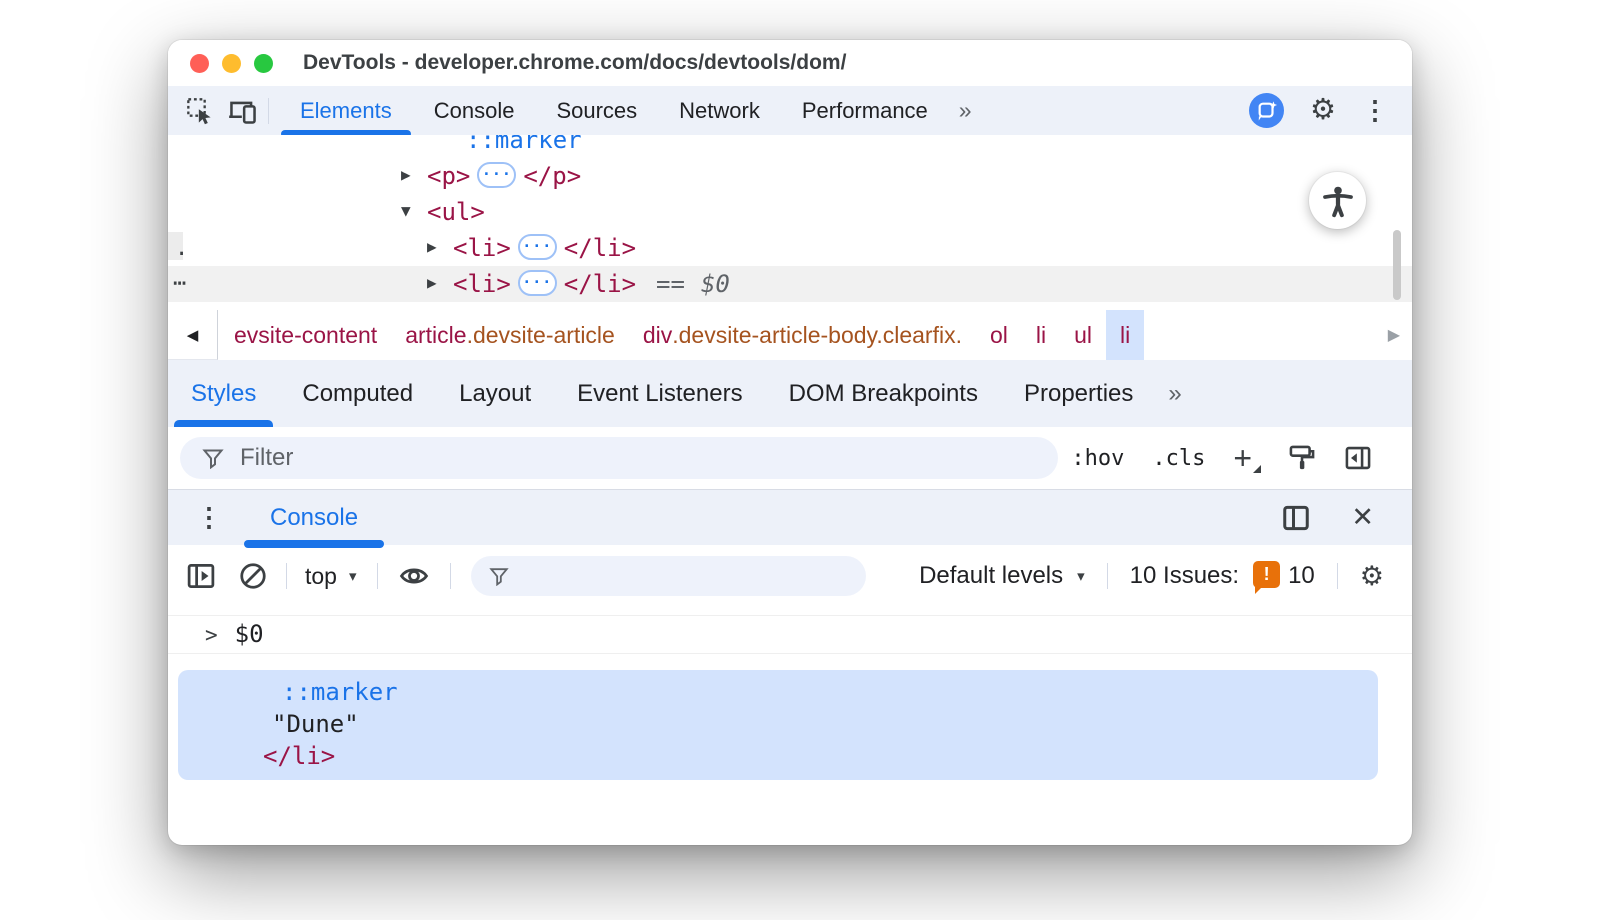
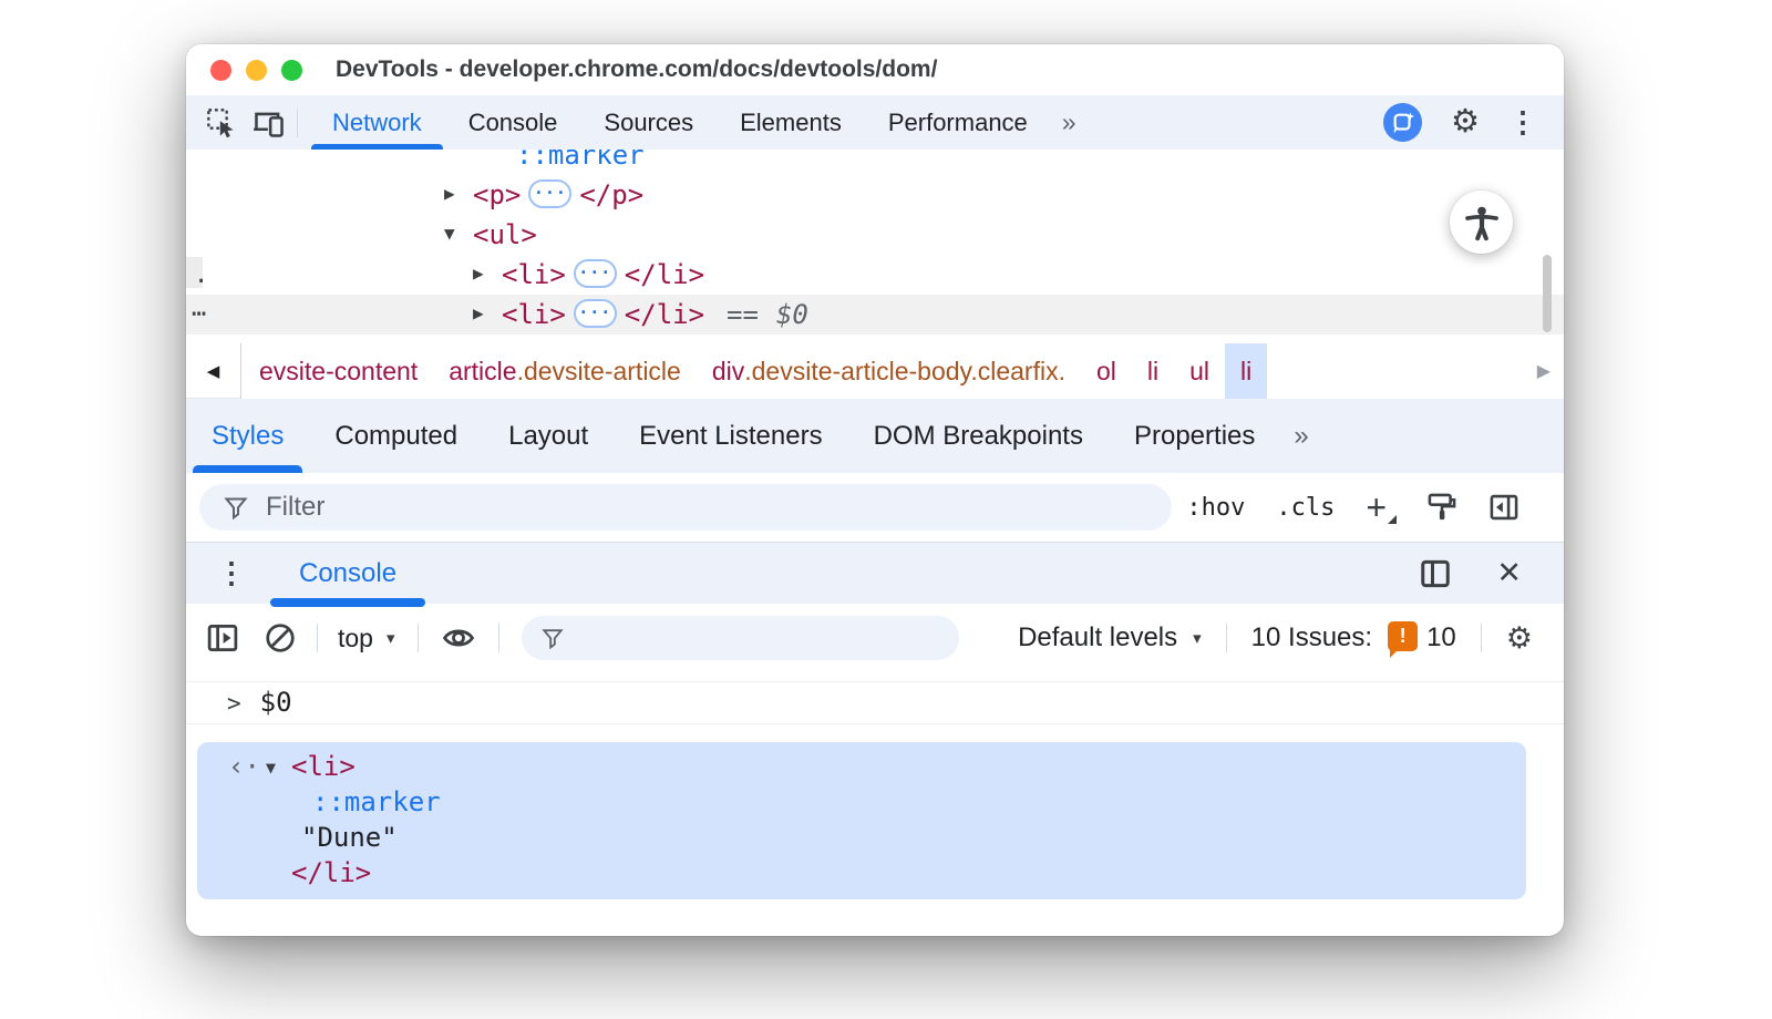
  DevTools - developer.chrome.com/docs/devtools/dom/
- Elements
+ Network
  Console
  Sources
- Network
+ Elements
  Performance
  »
  ⚙
  ⋮
  ::marker
  ▶ <p> ··· </p>
  ▼ <ul>
  ▶ <li> ··· </li>
  ▶ <li> ··· </li> == $0
  .
  ⋯
  ◀
  evsite-content
  article
  .devsite-article
  div
  .devsite-article-body.clearfix.
  ol
  li
  ul
  li
  ▶
  Styles
  Computed
  Layout
  Event Listeners
  DOM Breakpoints
  Properties
  »
  Filter
  :hov
  .cls
  +
  ⋮
  Console
  ✕
  top
  ▾
  Default levels
  ▾
  10 Issues:
  !
  10
  ⚙
  > $0
+ ‹·
+ ▼
+ <li>
  ::marker
  "Dune"
  </li>
